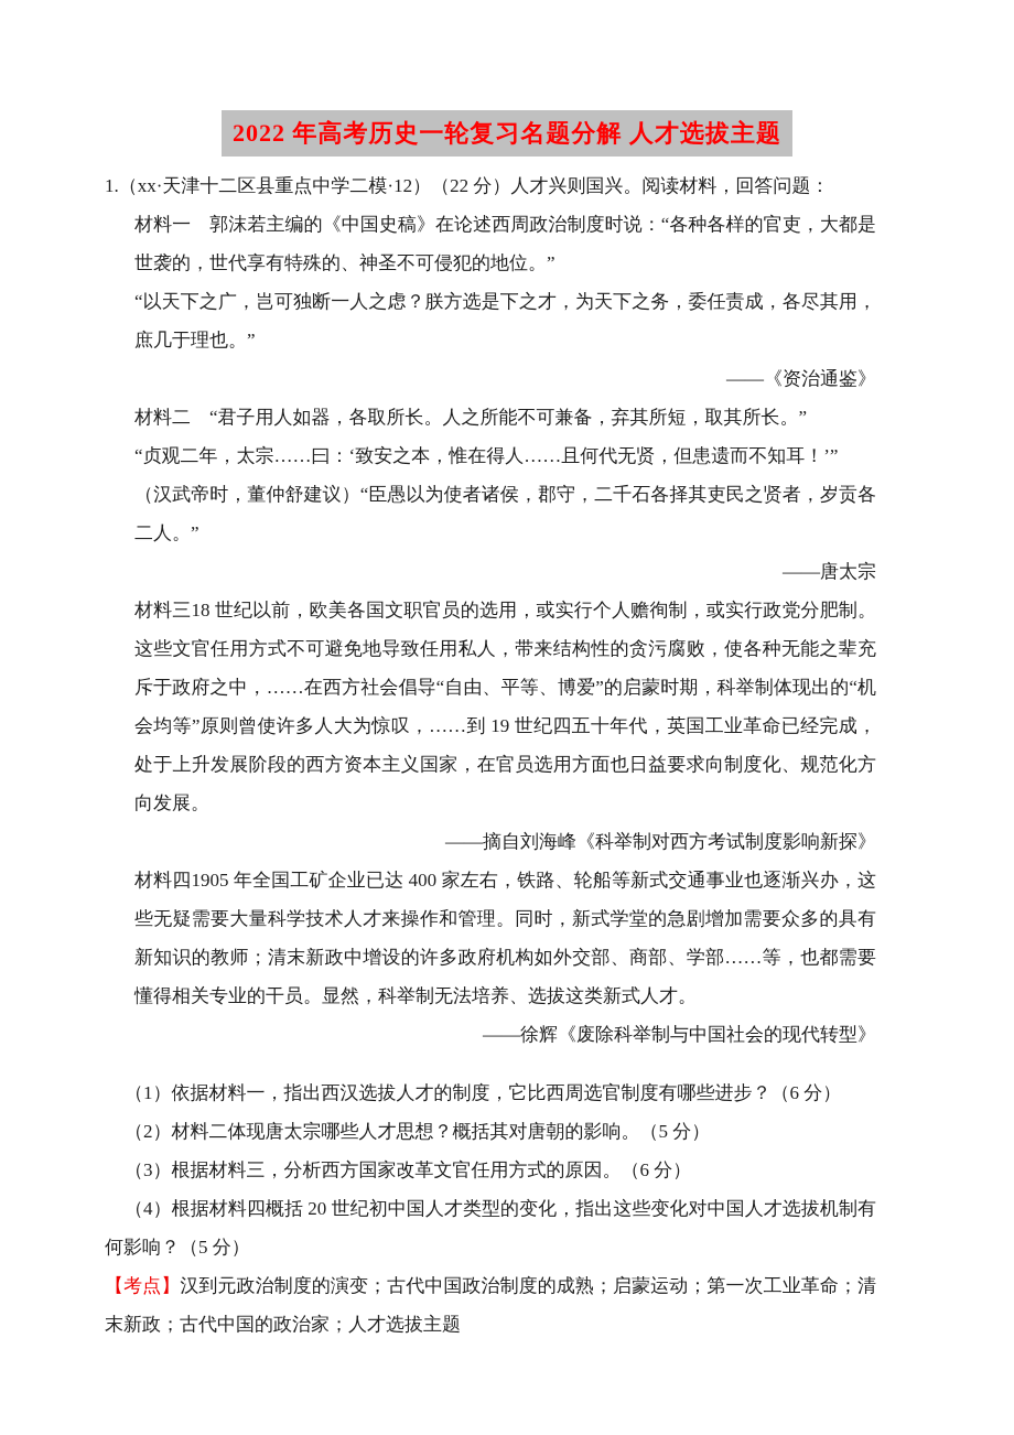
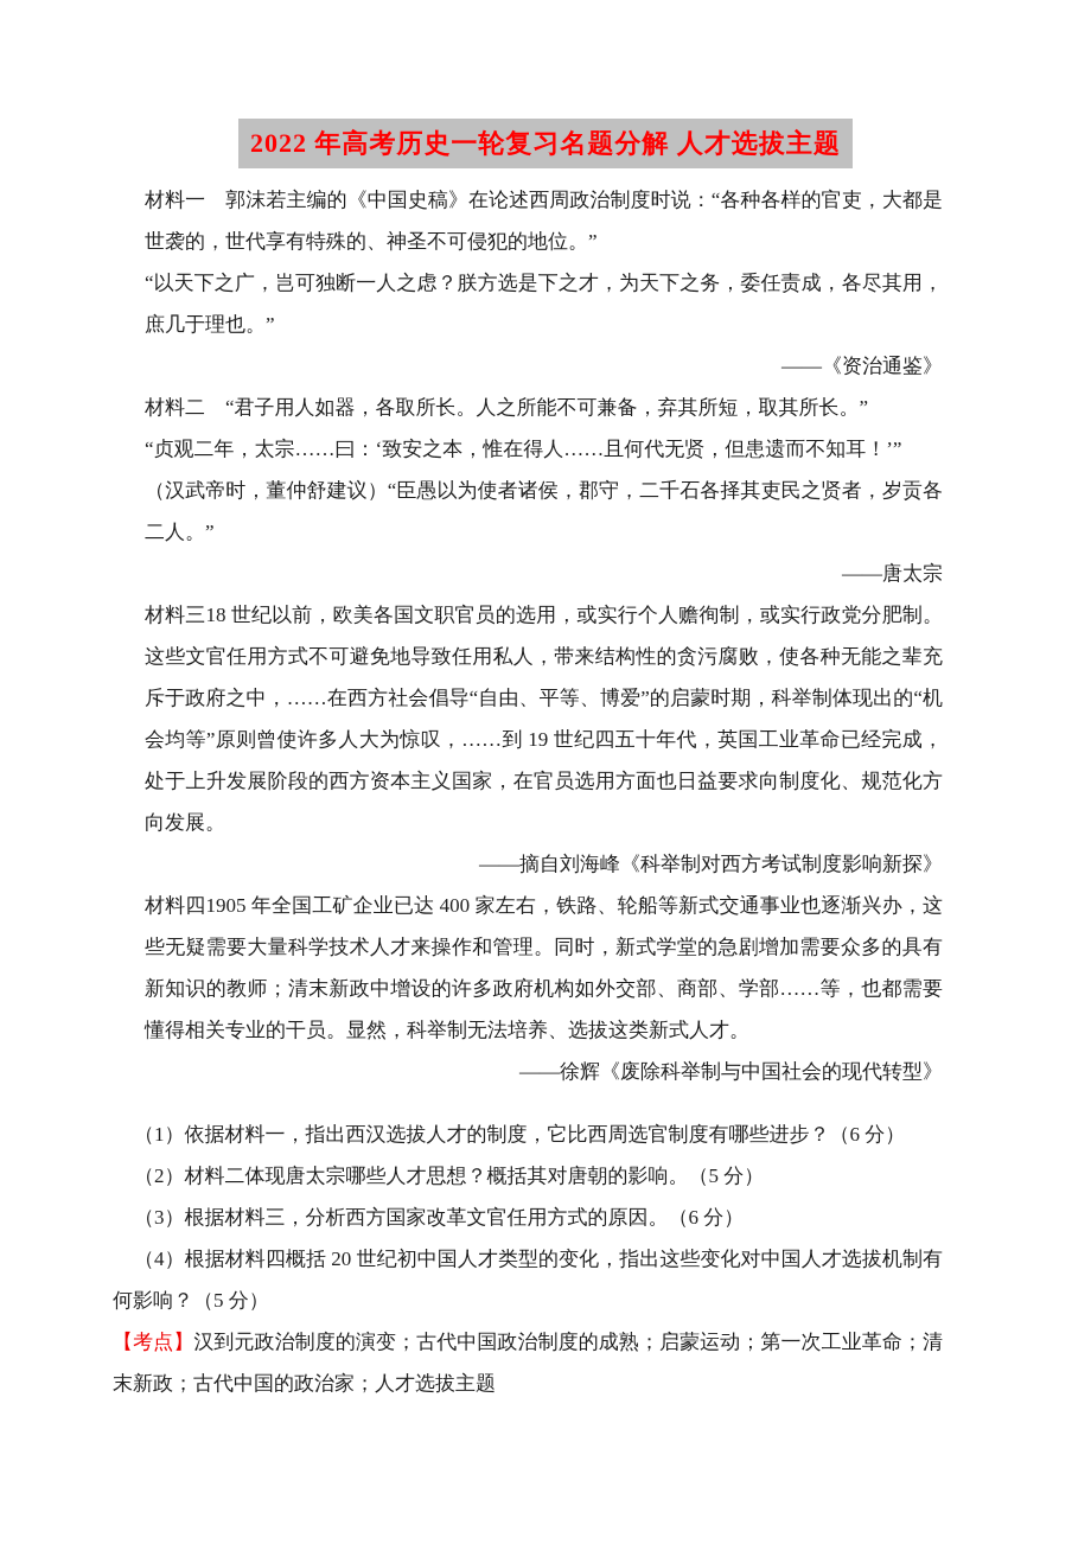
  2022 年高考历史一轮复习名题分解 人才选拔主题
- 1.（xx·天津十二区县重点中学二模·12）（22 分）人才兴则国兴。阅读材料，回答问题：
  材料一 郭沫若主编的《中国史稿》在论述西周政治制度时说：“各种各样的官吏，大都是世袭的，世代享有特殊的、神圣不可侵犯的地位。”
  “以天下之广，岂可独断一人之虑？朕方选是下之才，为天下之务，委任责成，各尽其用，庶几于理也。”
  ——《资治通鉴》
  材料二 “君子用人如器，各取所长。人之所能不可兼备，弃其所短，取其所长。”
  “贞观二年，太宗……曰：‘致安之本，惟在得人……且何代无贤，但患遗而不知耳！’”
  （汉武帝时，董仲舒建议）“臣愚以为使者诸侯，郡守，二千石各择其吏民之贤者，岁贡各二人。”
  ——唐太宗
  材料三18 世纪以前，欧美各国文职官员的选用，或实行个人赡徇制，或实行政党分肥制。这些文官任用方式不可避免地导致任用私人，带来结构性的贪污腐败，使各种无能之辈充斥于政府之中，……在西方社会倡导“自由、平等、博爱”的启蒙时期，科举制体现出的“机会均等”原则曾使许多人大为惊叹，……到 19 世纪四五十年代，英国工业革命已经完成，处于上升发展阶段的西方资本主义国家，在官员选用方面也日益要求向制度化、规范化方向发展。
  ——摘自刘海峰《科举制对西方考试制度影响新探》
  材料四1905 年全国工矿企业已达 400 家左右，铁路、轮船等新式交通事业也逐渐兴办，这些无疑需要大量科学技术人才来操作和管理。同时，新式学堂的急剧增加需要众多的具有新知识的教师；清末新政中增设的许多政府机构如外交部、商部、学部……等，也都需要懂得相关专业的干员。显然，科举制无法培养、选拔这类新式人才。
  ——徐辉《废除科举制与中国社会的现代转型》
  （1）依据材料一，指出西汉选拔人才的制度，它比西周选官制度有哪些进步？（6 分）
  （2）材料二体现唐太宗哪些人才思想？概括其对唐朝的影响。（5 分）
  （3）根据材料三，分析西方国家改革文官任用方式的原因。（6 分）
  （4）根据材料四概括 20 世纪初中国人才类型的变化，指出这些变化对中国人才选拔机制有何影响？（5 分）
  【考点】汉到元政治制度的演变；古代中国政治制度的成熟；启蒙运动；第一次工业革命；清末新政；古代中国的政治家；人才选拔主题
